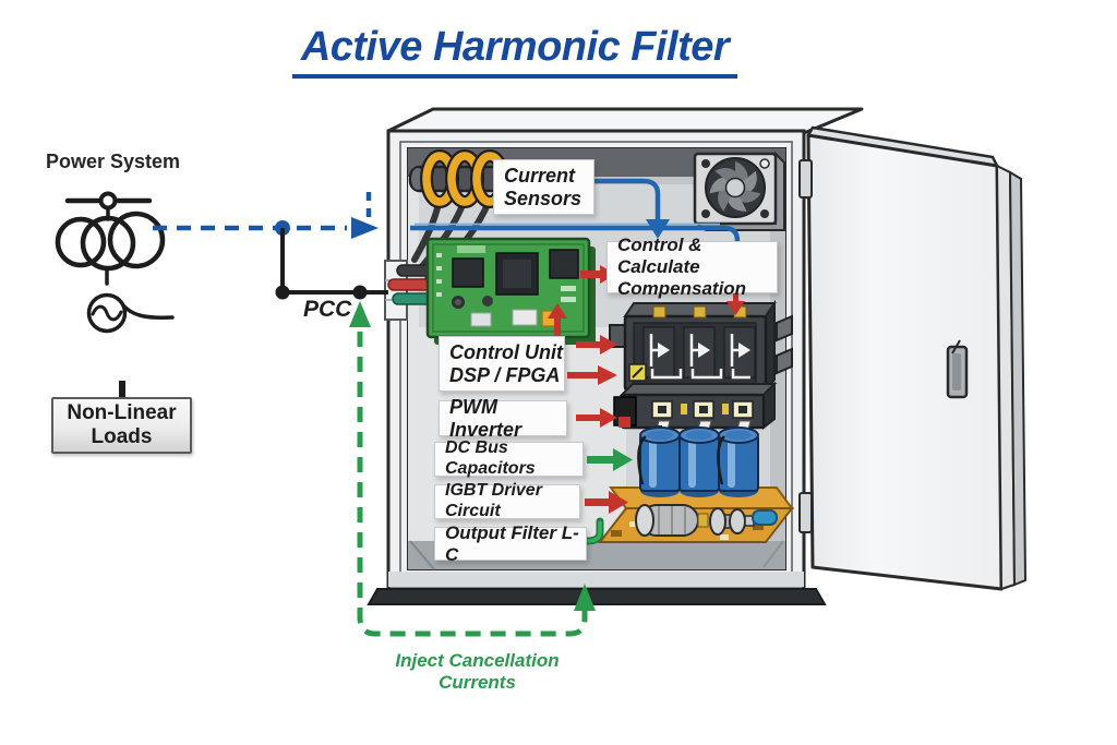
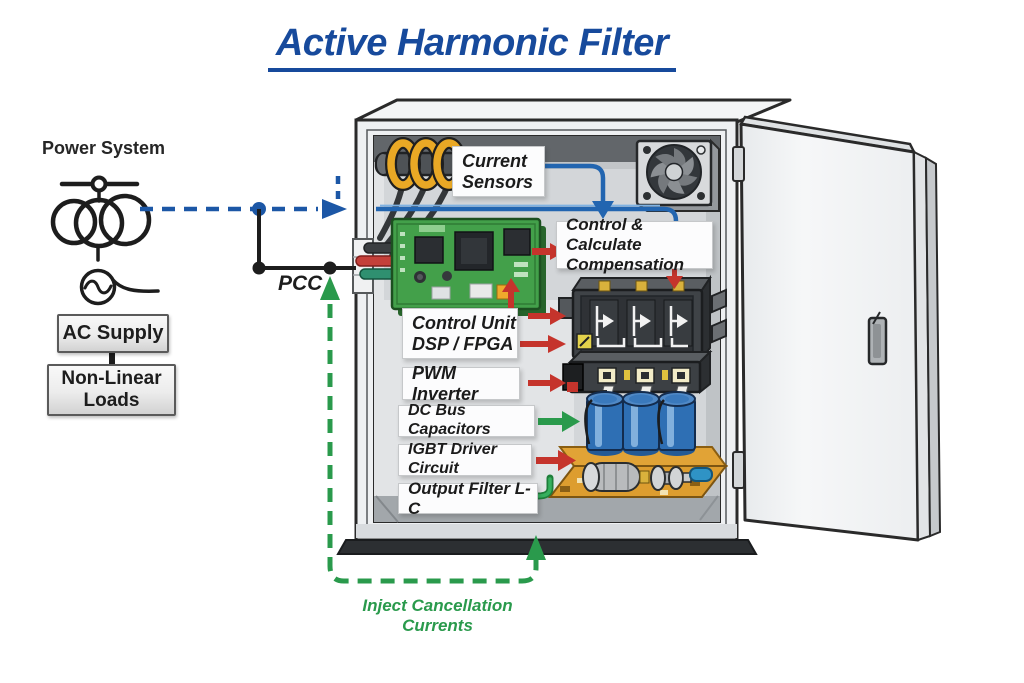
  Active Harmonic Filter
  Power System
  PCC
+ AC Supply
  Non-Linear
  Loads
  Inject Cancellation Currents
  Current
  Sensors
  Control & Calculate
  Compensation
  Control Unit
  DSP / FPGA
  PWM Inverter
  DC Bus Capacitors
  IGBT Driver Circuit
  Output Filter L-C
